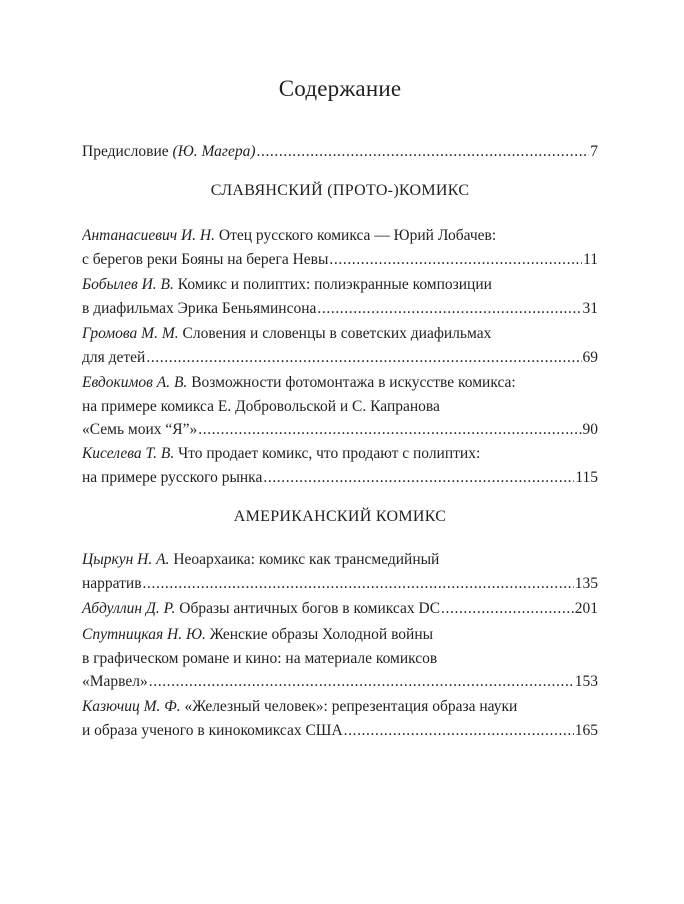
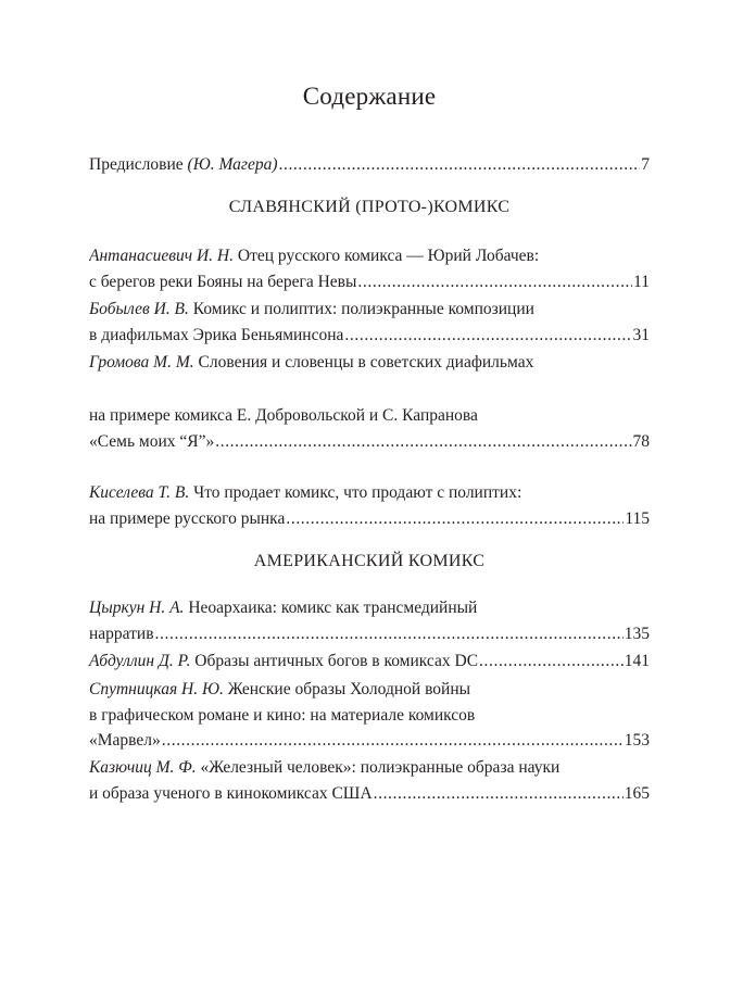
  Содержание
  Предисловие (Ю. Магера)
  7
  СЛАВЯНСКИЙ (ПРОТО-)КОМИКС
  Антанасиевич И. Н. Отец русского комикса — Юрий Лобачев:
  с берегов реки Бояны на берега Невы
  11
  Бобылев И. В. Комикс и полиптих: полиэкранные композиции
  в диафильмах Эрика Беньяминсона
  31
  Громова М. М. Словения и словенцы в советских диафильмах
- для детей
- 69
- Евдокимов А. В. Возможности фотомонтажа в искусстве комикса:
  на примере комикса Е. Добровольской и С. Капранова
  «Семь моих “Я”»
- 90
+ 78
  Киселева Т. В. Что продает комикс, что продают с полиптих:
  на примере русского рынка
  115
  АМЕРИКАНСКИЙ КОМИКС
  Цыркун Н. А. Неоархаика: комикс как трансмедийный
  нарратив
  135
  Абдуллин Д. Р. Образы античных богов в комиксах DC
- 201
+ 141
  Спутницкая Н. Ю. Женские образы Холодной войны
  в графическом романе и кино: на материале комиксов
  «Марвел»
  153
- Казючиц М. Ф. «Железный человек»: репрезентация образа науки
+ Казючиц М. Ф. «Железный человек»: полиэкранные образа науки
  и образа ученого в кинокомиксах США
  165
